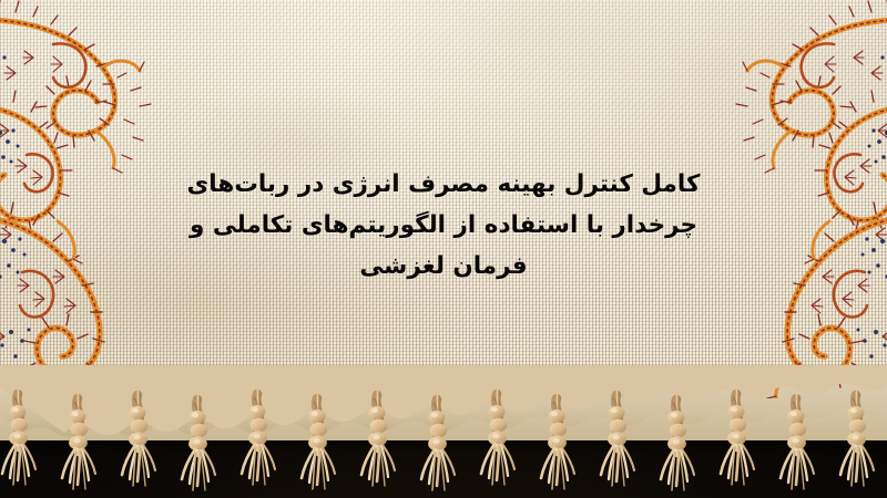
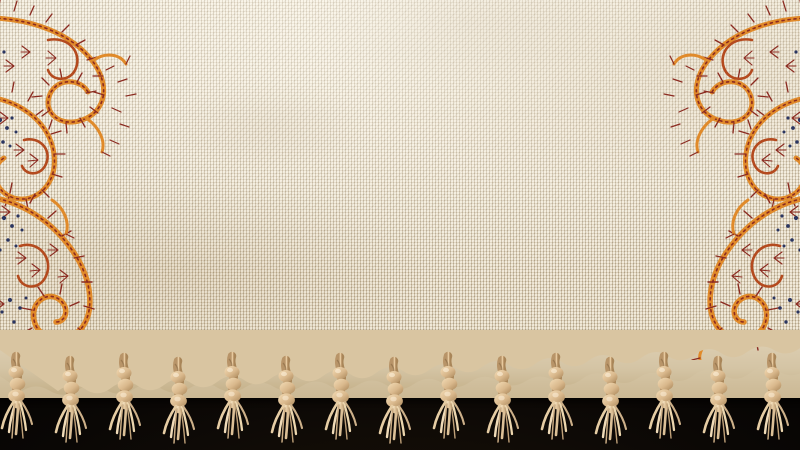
- کامل کنترل بهینه مصرف انرژی در ربات‌های
- چرخدار با استفاده از الگوریتم‌های تکاملی و
- فرمان لغزشی
